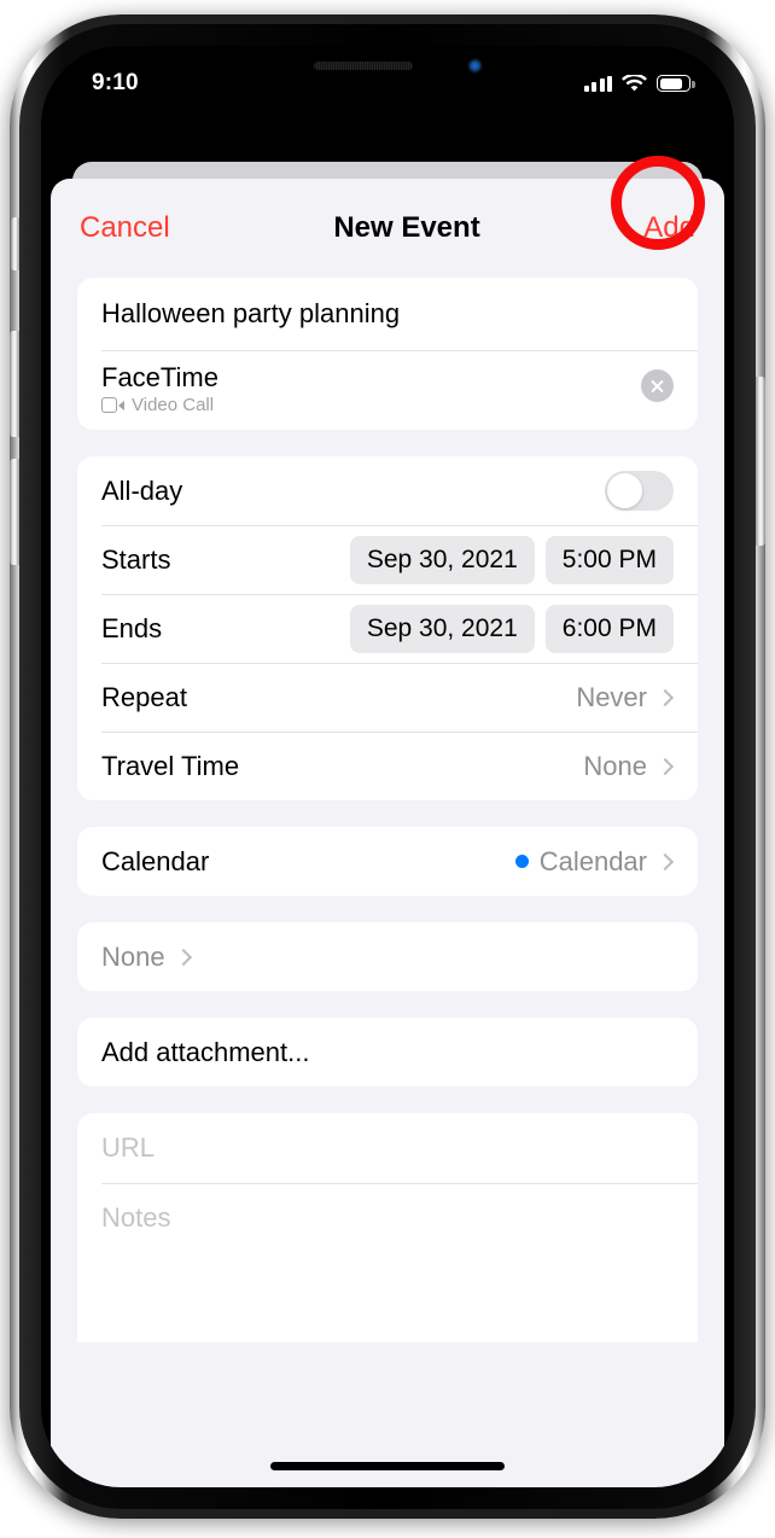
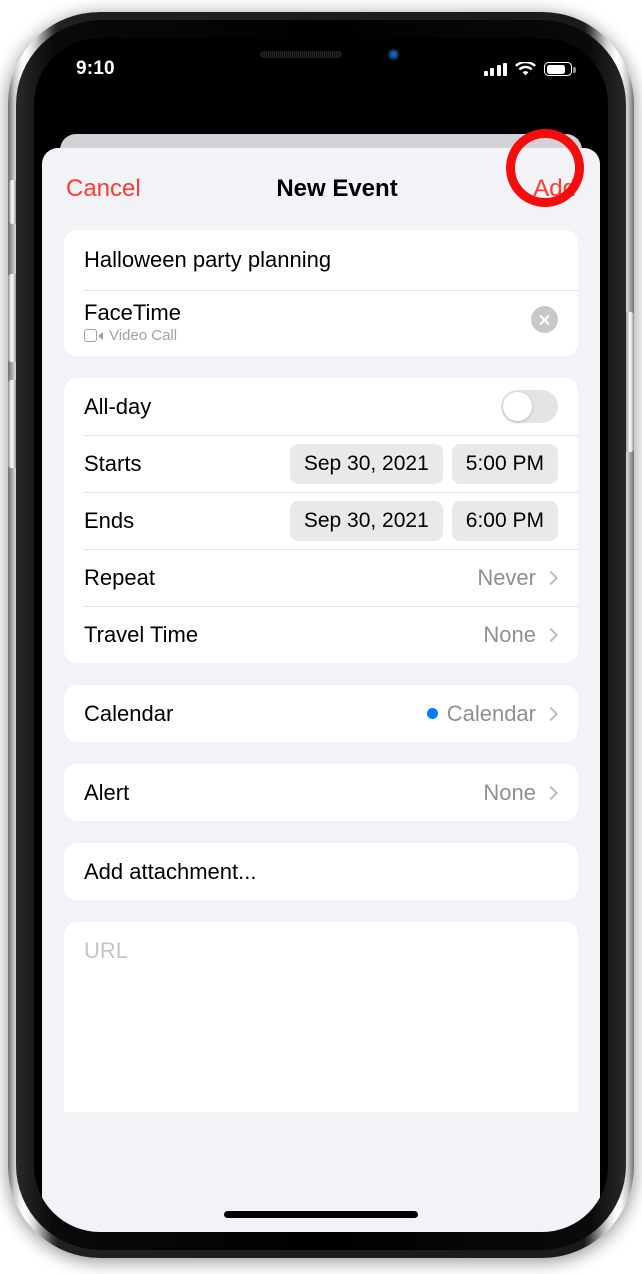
  9:10
  Cancel
  New Event
  Add
  Halloween party planning
  FaceTime
  Video Call
  All-day
  Starts
  Sep 30, 2021
  5:00 PM
  Ends
  Sep 30, 2021
  6:00 PM
  Repeat
  Never
  Travel Time
  None
  Calendar
  Calendar
+ Alert
  None
  Add attachment...
  URL
- Notes
